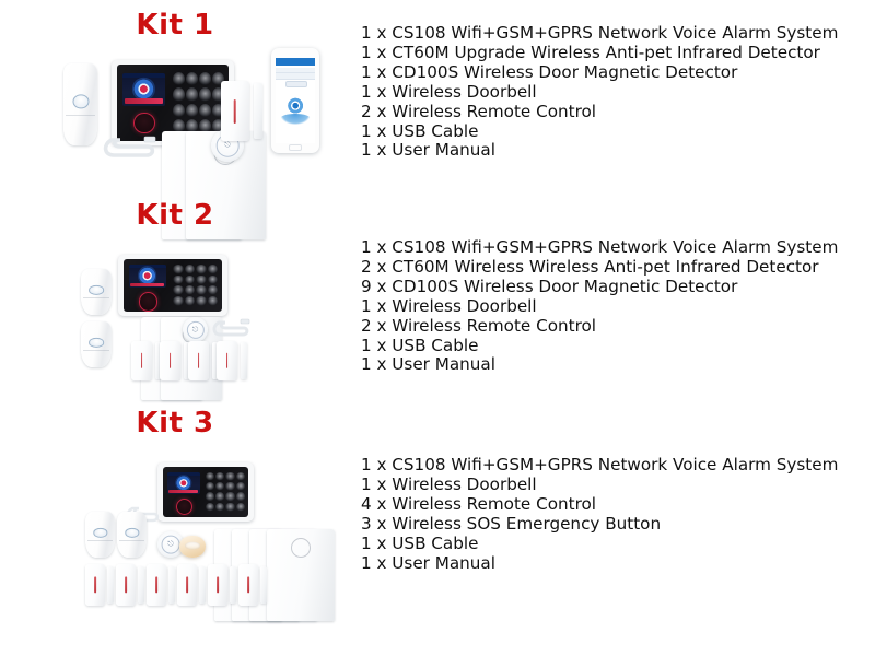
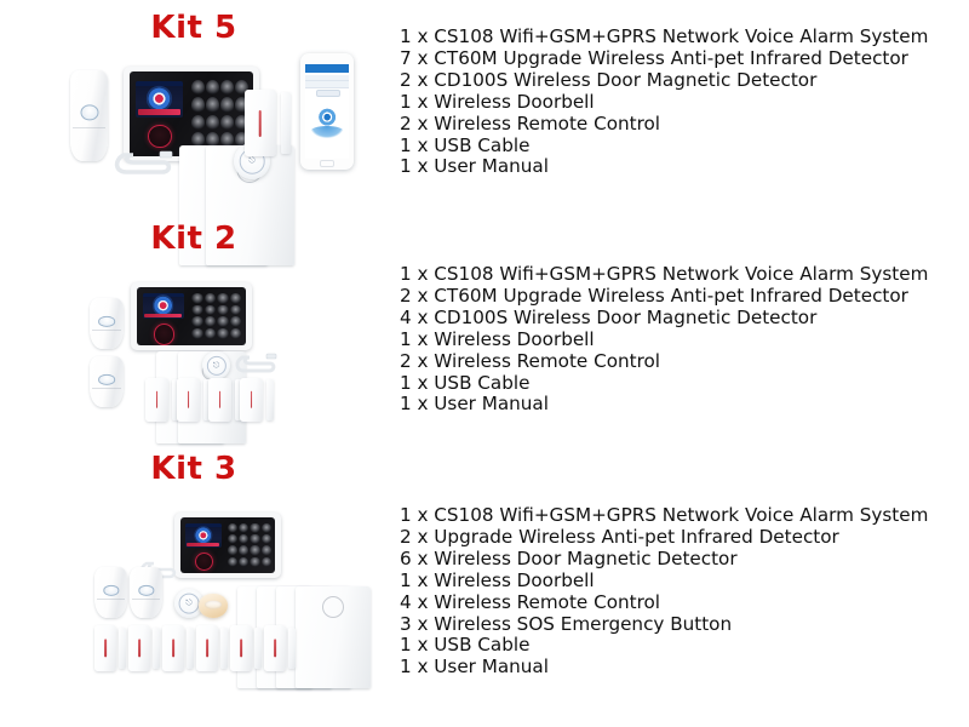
- Kit 1
+ Kit 5
  ⎋
  1 x CS108 Wifi+GSM+GPRS Network Voice Alarm System
- 1 x CT60M Upgrade Wireless Anti-pet Infrared Detector
+ 7 x CT60M Upgrade Wireless Anti-pet Infrared Detector
- 1 x CD100S Wireless Door Magnetic Detector
+ 2 x CD100S Wireless Door Magnetic Detector
  1 x Wireless Doorbell
  2 x Wireless Remote Control
  1 x USB Cable
  1 x User Manual
  Kit 2
  ⎋
  1 x CS108 Wifi+GSM+GPRS Network Voice Alarm System
- 2 x CT60M Wireless Wireless Anti-pet Infrared Detector
+ 2 x CT60M Upgrade Wireless Anti-pet Infrared Detector
- 9 x CD100S Wireless Door Magnetic Detector
+ 4 x CD100S Wireless Door Magnetic Detector
  1 x Wireless Doorbell
  2 x Wireless Remote Control
  1 x USB Cable
  1 x User Manual
  Kit 3
  ⎋
  1 x CS108 Wifi+GSM+GPRS Network Voice Alarm System
+ 2 x Upgrade Wireless Anti-pet Infrared Detector
+ 6 x Wireless Door Magnetic Detector
  1 x Wireless Doorbell
  4 x Wireless Remote Control
  3 x Wireless SOS Emergency Button
  1 x USB Cable
  1 x User Manual
